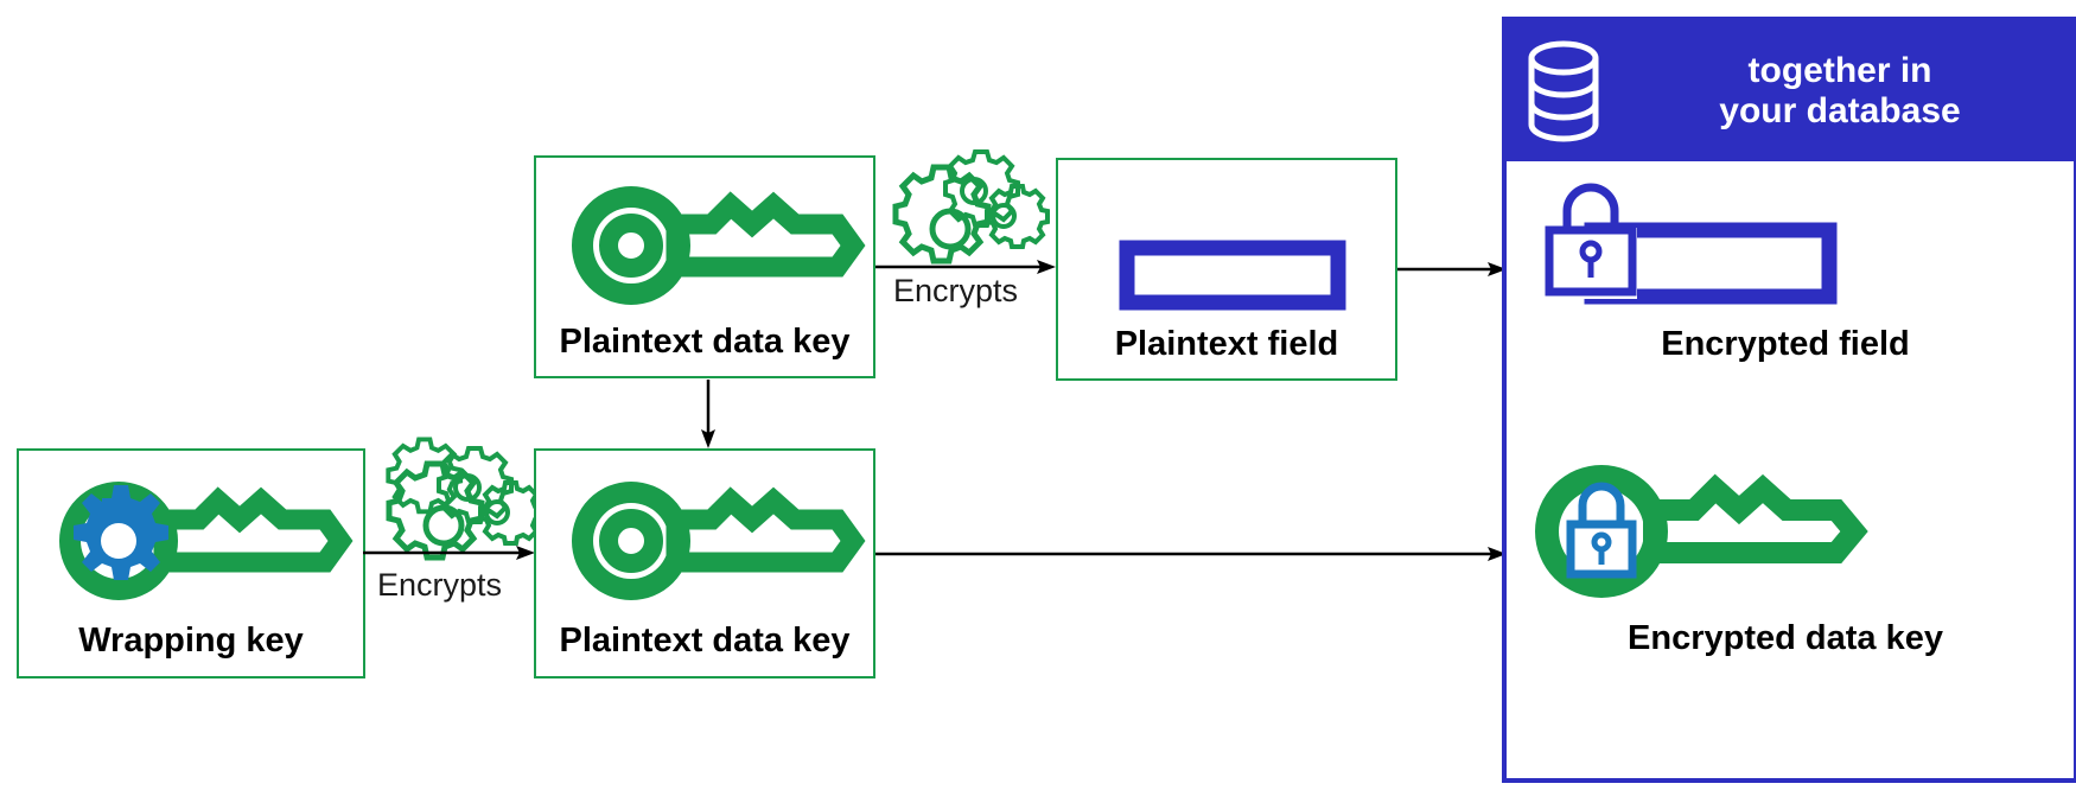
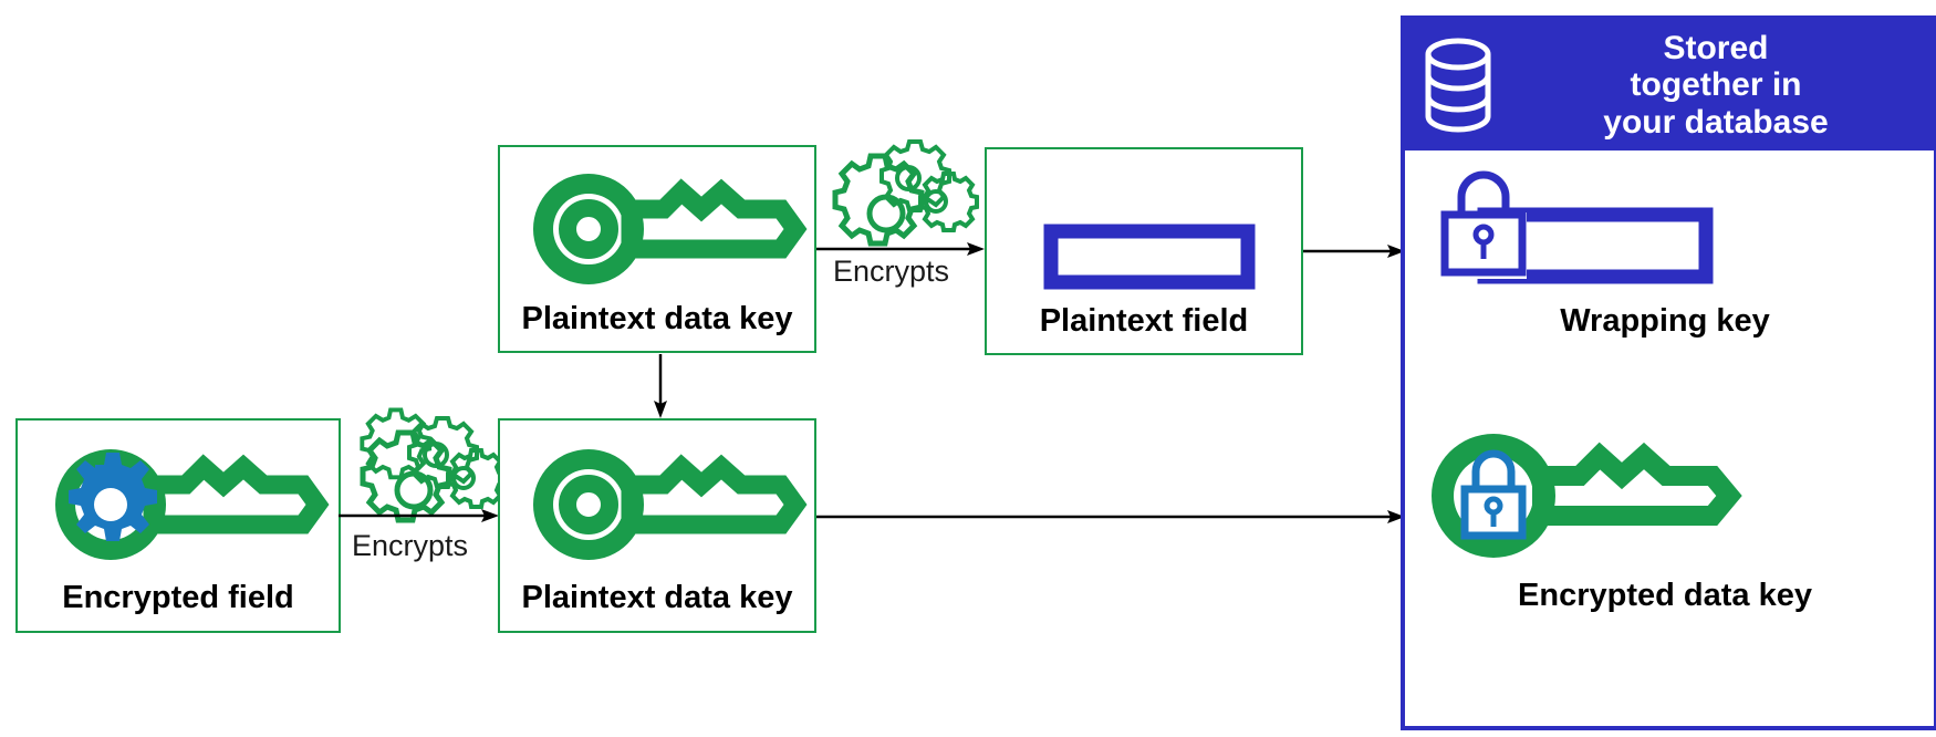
- Wrapping key
+ Encrypted field
  Encrypts
  Plaintext data key
  Plaintext data key
  Encrypts
  Plaintext field
+ Stored
  together in
  your database
- Encrypted field
+ Wrapping key
  Encrypted data key
